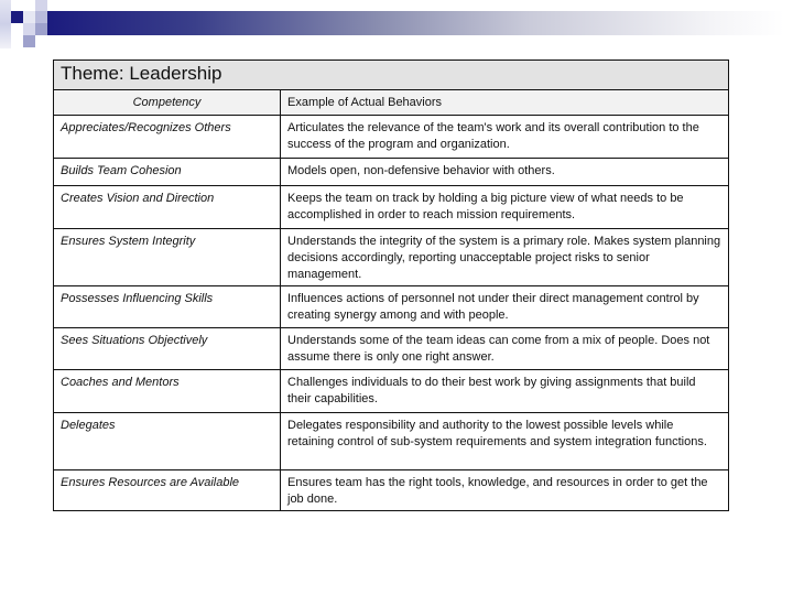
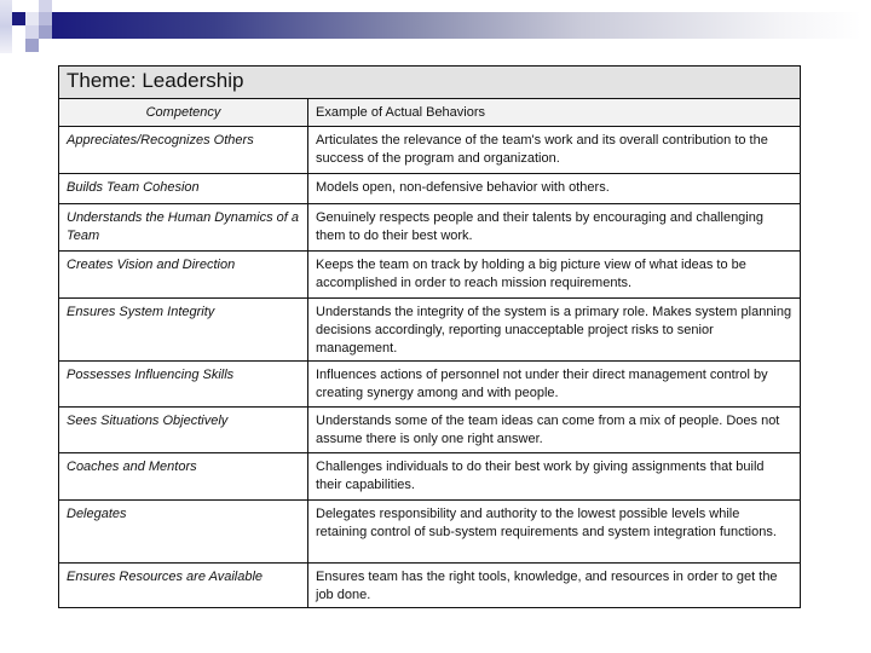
  Theme: Leadership
  Competency	Example of Actual Behaviors
  Appreciates/Recognizes Others	Articulates the relevance of the team's work and its overall contribution to the success of the program and organization.
  Builds Team Cohesion	Models open, non-defensive behavior with others.
+ Understands the Human Dynamics of a Team	Genuinely respects people and their talents by encouraging and challenging them to do their best work.
- Creates Vision and Direction	Keeps the team on track by holding a big picture view of what needs to be accomplished in order to reach mission requirements.
+ Creates Vision and Direction	Keeps the team on track by holding a big picture view of what ideas to be accomplished in order to reach mission requirements.
  Ensures System Integrity	Understands the integrity of the system is a primary role. Makes system planning decisions accordingly, reporting unacceptable project risks to senior management.
  Possesses Influencing Skills	Influences actions of personnel not under their direct management control by creating synergy among and with people.
  Sees Situations Objectively	Understands some of the team ideas can come from a mix of people. Does not assume there is only one right answer.
  Coaches and Mentors	Challenges individuals to do their best work by giving assignments that build their capabilities.
  Delegates	Delegates responsibility and authority to the lowest possible levels while retaining control of sub-system requirements and system integration functions.
  Ensures Resources are Available	Ensures team has the right tools, knowledge, and resources in order to get the job done.
